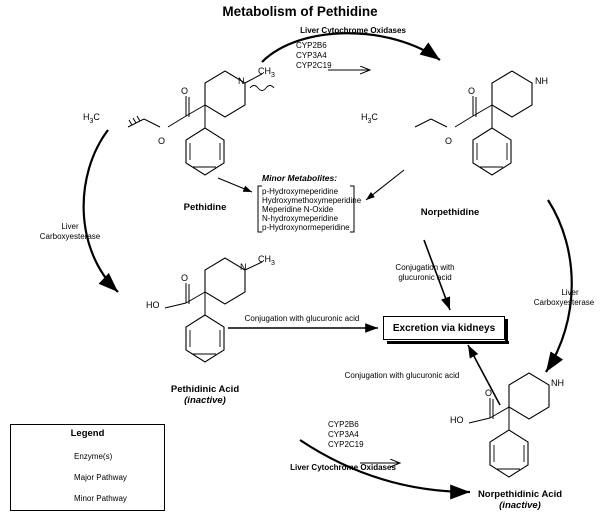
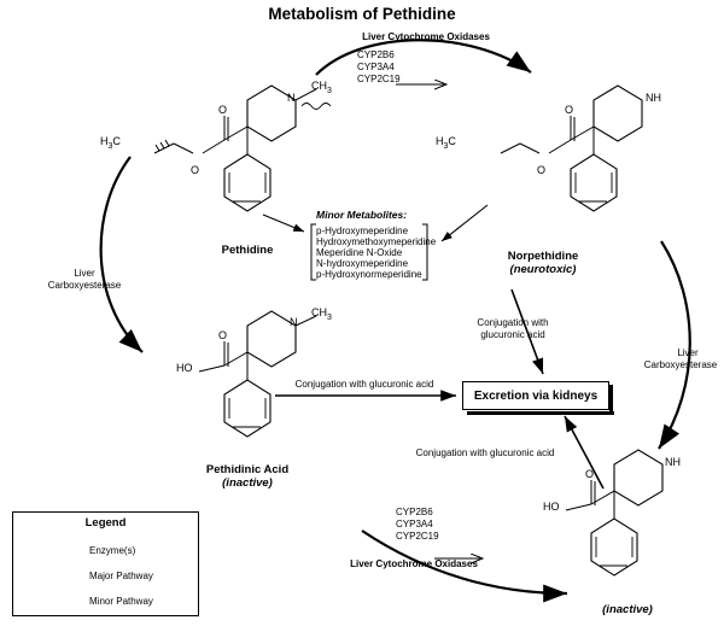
  Metabolism of Pethidine
  Excretion via kidneys
  Pethidine
  Norpethidine
+ (neurotoxic)
  Pethidinic Acid
  (inactive)
- Norpethidinic Acid
  (inactive)
  Liver Cytochrome Oxidases
  CYP2B6
  CYP3A4
  CYP2C19
  CYP2B6
  CYP3A4
  CYP2C19
  Liver Cytochrome Oxidases
  Liver
  Carboxyesterase
  Liver
  Carboxyesterase
  Conjugation with
  glucuronic acid
  Conjugation with glucuronic acid
  Conjugation with glucuronic acid
  Minor Metabolites:
  p-Hydroxymeperidine
  Hydroxymethoxymeperidine
  Meperidine N-Oxide
  N-hydroxymeperidine
  p-Hydroxynormeperidine
  N
  O
  O
  NH
  O
  O
  N
  HO
  O
  NH
  HO
  O
  Legend
  Enzyme(s)
  Major Pathway
  Minor Pathway
